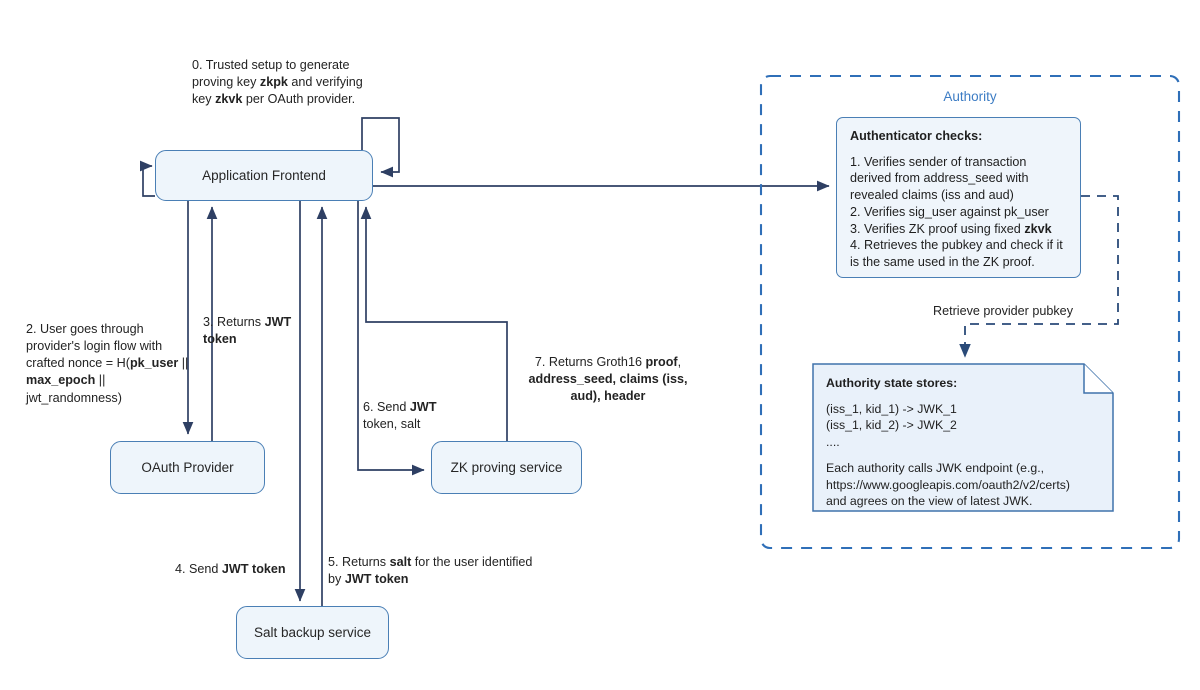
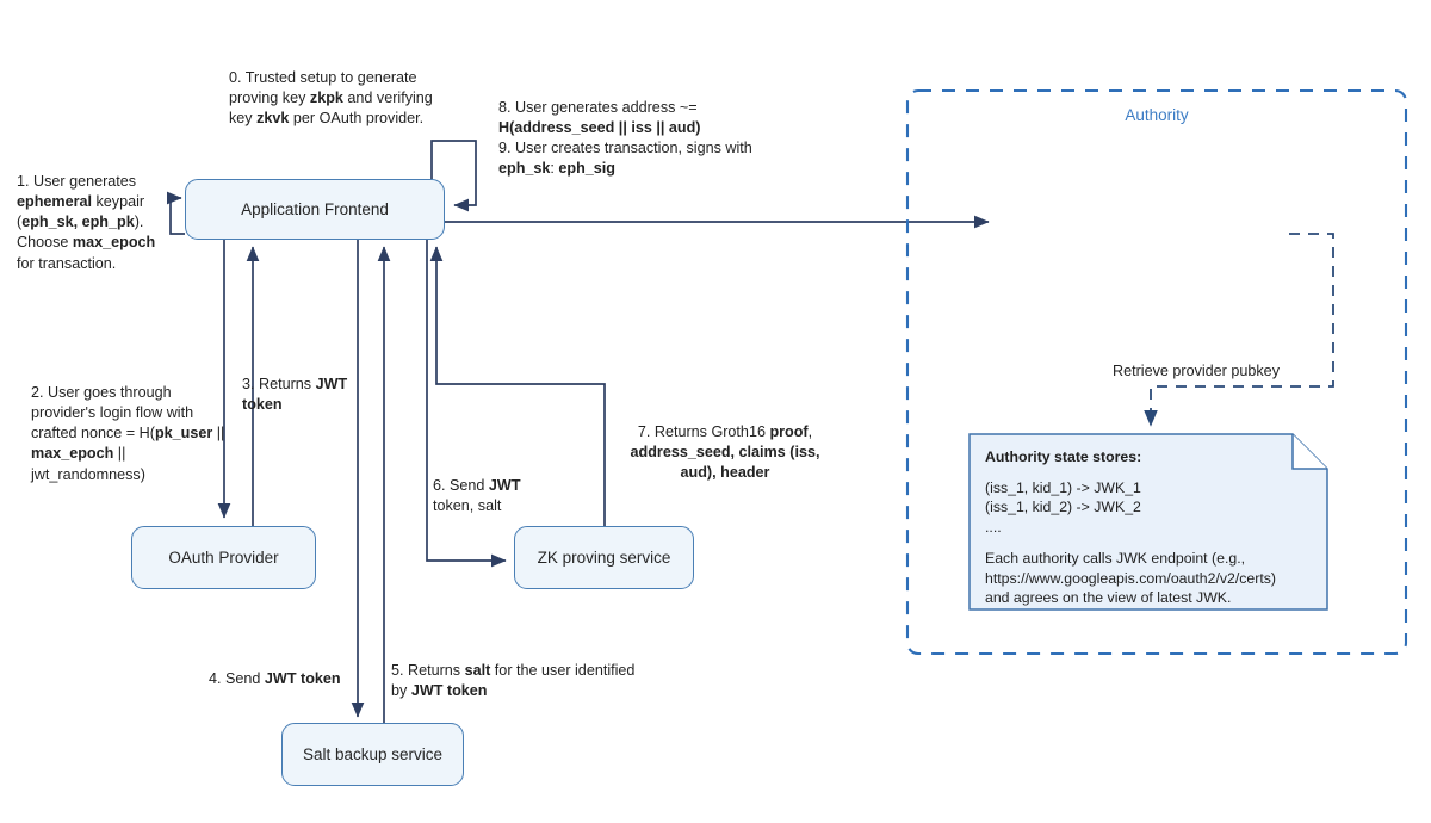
  Application Frontend
  OAuth Provider
  ZK proving service
  Salt backup service
  Authority
- Authenticator checks:
- 1. Verifies sender of transaction derived from address_seed with revealed claims (iss and aud)
- 2. Verifies sig_user against pk_user
- 3. Verifies ZK proof using fixed zkvk
- 4. Retrieves the pubkey and check if it is the same used in the ZK proof.
  Retrieve provider pubkey
  Authority state stores:
  (iss_1, kid_1) -> JWK_1
  (iss_1, kid_2) -> JWK_2
  ....
  Each authority calls JWK endpoint (e.g., https://www.googleapis.com/oauth2/v2/certs) and agrees on the view of latest JWK.
  0. Trusted setup to generate proving key zkpk and verifying key zkvk per OAuth provider.
+ 1. User generates ephemeral keypair (eph_sk, eph_pk). Choose max_epoch for transaction.
  2. User goes through provider's login flow with crafted nonce = H(pk_user || max_epoch || jwt_randomness)
  3. Returns JWT token
  4. Send JWT token
  5. Returns salt for the user identified by JWT token
  6. Send JWT token, salt
  7. Returns Groth16 proof, address_seed, claims (iss, aud), header
+ 8. User generates address ~= H(address_seed || iss || aud)
+ 9. User creates transaction, signs with eph_sk: eph_sig
